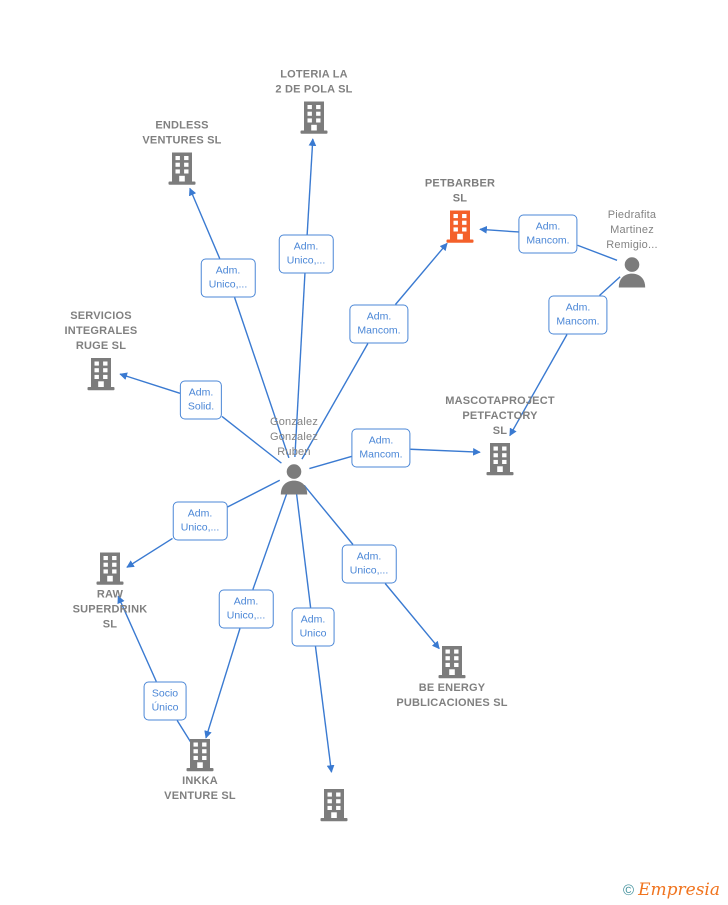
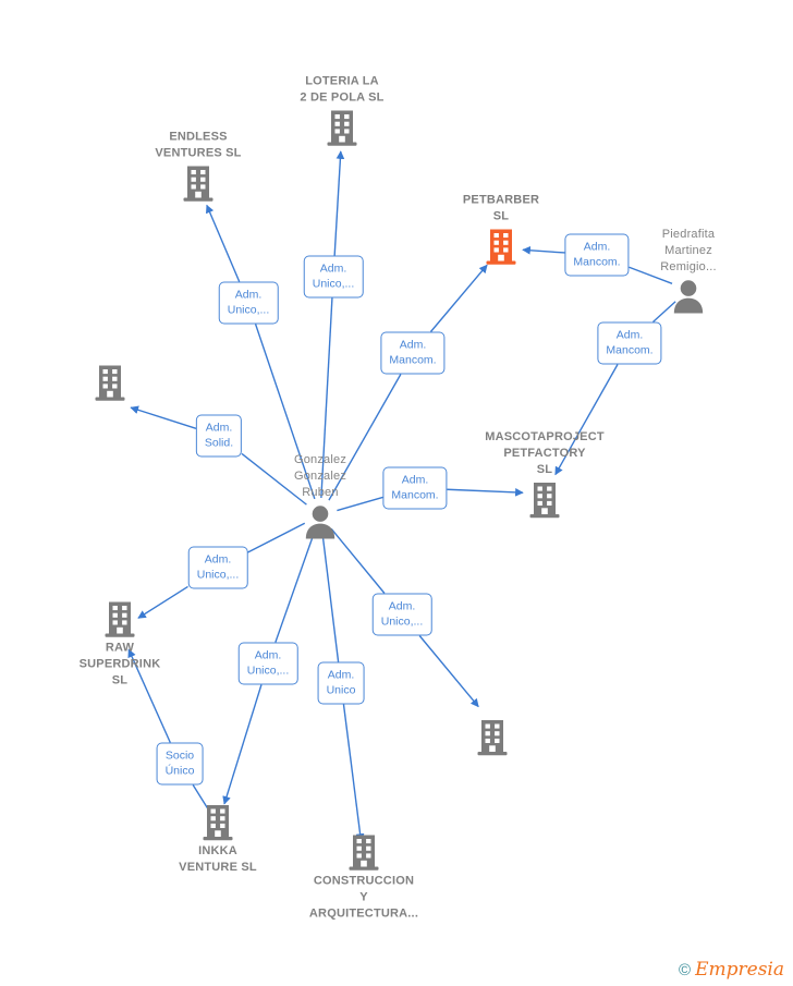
  LOTERIA LA
  2 DE POLA SL
  ENDLESS
  VENTURES SL
  PETBARBER
  SL
  Piedrafita
  Martinez
  Remigio...
- SERVICIOS
- INTEGRALES
- RUGE SL
  MASCOTAPROJECT
  PETFACTORY
  SL
  Gonzalez
  Gonzalez
  Ruben
  RAW
  SUPERDRINK
  SL
- BE ENERGY
- PUBLICACIONES SL
  INKKA
  VENTURE SL
+ CONSTRUCCION
+ Y
+ ARQUITECTURA...
  Adm.
  Unico,...
  Adm.
  Unico,...
  Adm.
  Mancom.
  Adm.
  Mancom.
  Adm.
  Mancom.
  Adm.
  Solid.
  Adm.
  Mancom.
  Adm.
  Unico,...
  Adm.
  Unico,...
  Adm.
  Unico,...
  Adm.
  Unico
  Socio
  Único
  ©
  Empresia
